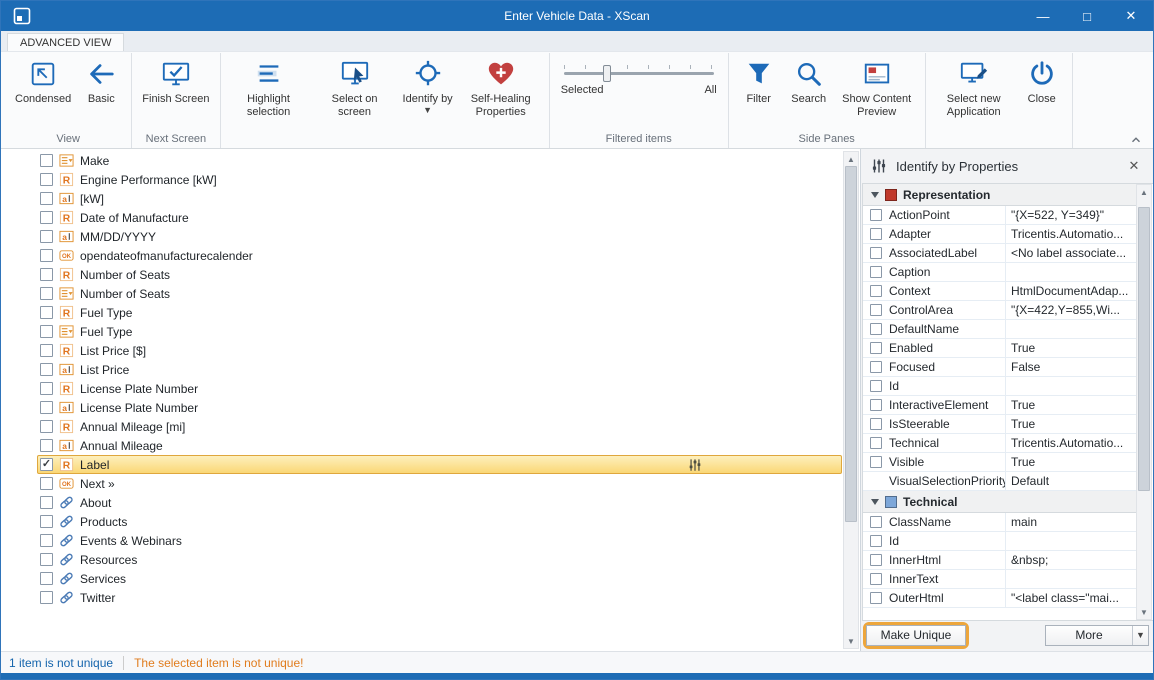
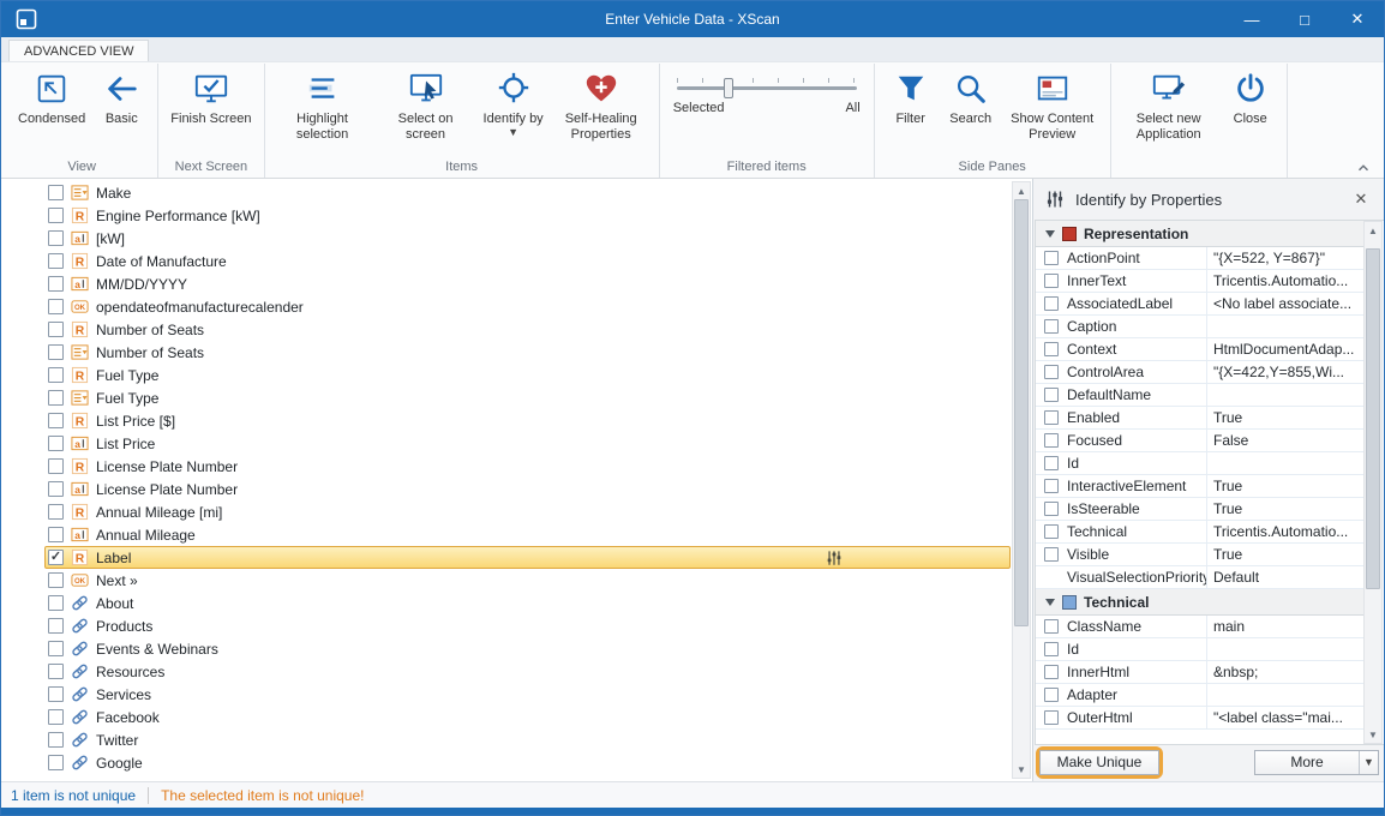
  Enter Vehicle Data - XScan
  —
  □
  ✕
  ADVANCED VIEW
  Condensed
  Basic
  View
  Finish Screen
  Next Screen
  Highlight selection
  Select on screen
  Identify by
  ▼
  Self-Healing Properties
+ Items
  Selected
  All
  Filtered items
  Filter
  Search
  Show Content Preview
  Side Panes
  Select new Application
  Close
  Make
  R
  Engine Performance [kW]
  a
  [kW]
  R
  Date of Manufacture
  a
  MM/DD/YYYY
  opendateofmanufacturecalender
  R
  Number of Seats
  Number of Seats
  R
  Fuel Type
  Fuel Type
  R
  List Price [$]
  a
  List Price
  R
  License Plate Number
  a
  License Plate Number
  R
  Annual Mileage [mi]
  a
  Annual Mileage
  ✓
  R
  Label
  Next »
  About
  Products
  Events & Webinars
  Resources
  Services
+ Facebook
  Twitter
+ Google
  ▲
  ▼
  Identify by Properties
  ✕
  Representation
  ActionPoint
- "{X=522, Y=349}"
+ "{X=522, Y=867}"
- Adapter
+ InnerText
  Tricentis.Automatio...
  AssociatedLabel
  <No label associate...
  Caption
  Context
  HtmlDocumentAdap...
  ControlArea
  "{X=422,Y=855,Wi...
  DefaultName
  Enabled
  True
  Focused
  False
  Id
  InteractiveElement
  True
  IsSteerable
  True
  Technical
  Tricentis.Automatio...
  Visible
  True
  VisualSelectionPriorit
  Default
  Technical
  ClassName
  main
  Id
  InnerHtml
  &nbsp;
- InnerText
+ Adapter
  OuterHtml
  "<label class="mai...
  ▲
  ▼
  Make Unique
  More
  ▼
  1 item is not unique
  The selected item is not unique!
